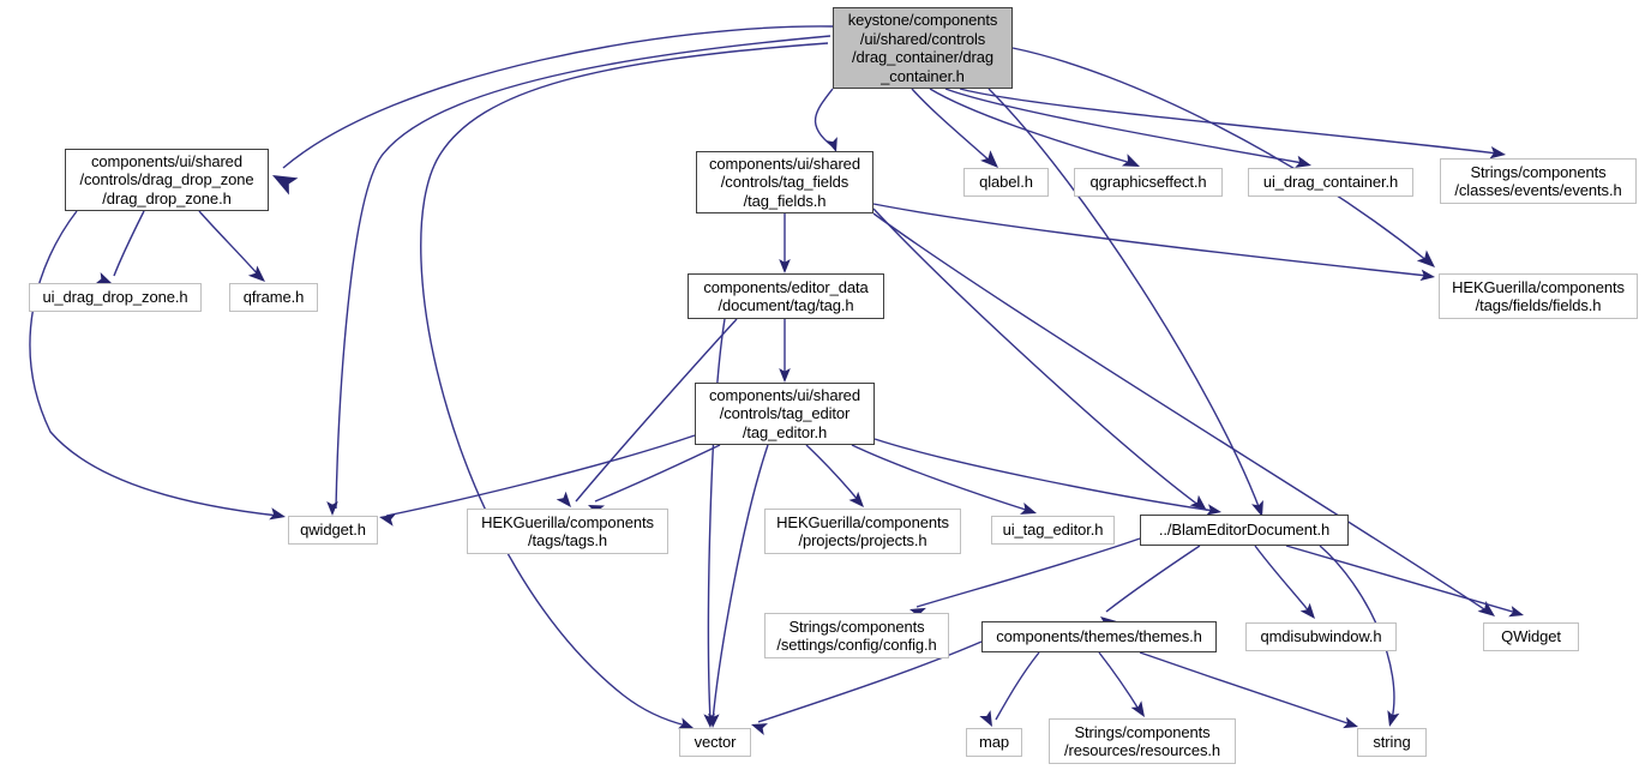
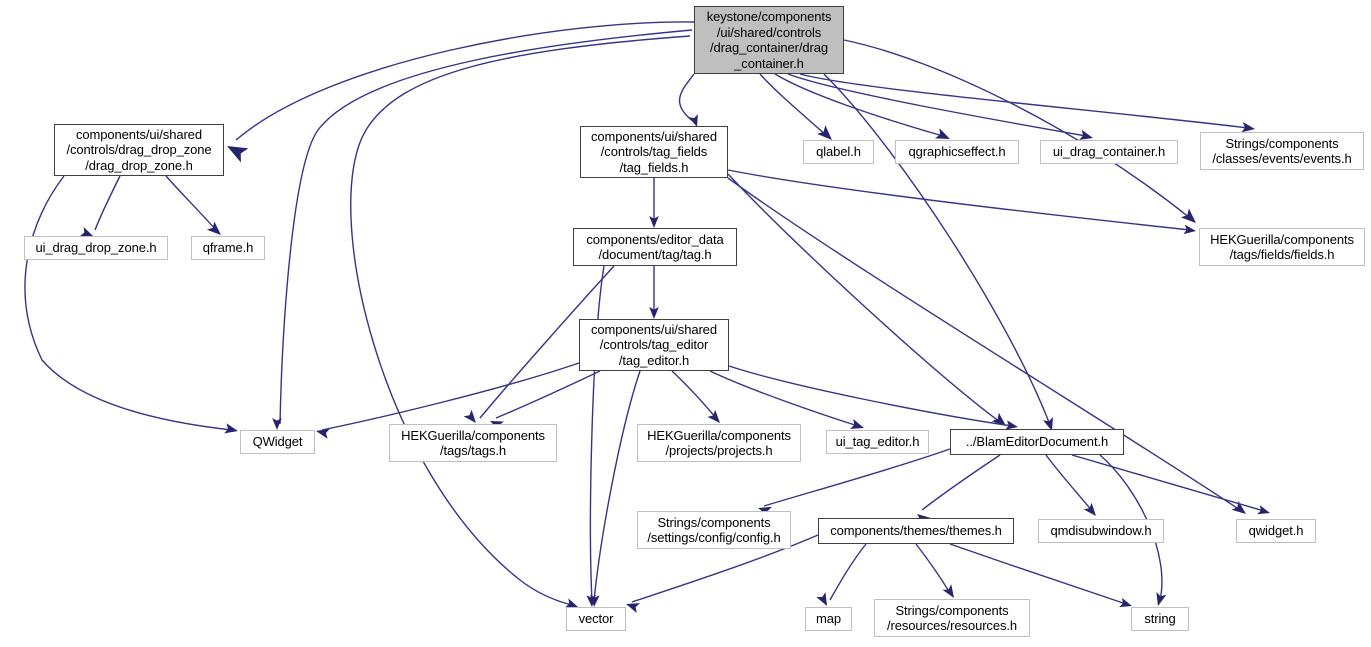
  keystone/components
  /ui/shared/controls
  /drag_container/drag
  _container.h
  components/ui/shared
  /controls/drag_drop_zone
  /drag_drop_zone.h
  ui_drag_drop_zone.h
  qframe.h
  components/ui/shared
  /controls/tag_fields
  /tag_fields.h
  qlabel.h
  qgraphicseffect.h
  ui_drag_container.h
  Strings/components
  /classes/events/events.h
  HEKGuerilla/components
  /tags/fields/fields.h
  components/editor_data
  /document/tag/tag.h
  components/ui/shared
  /controls/tag_editor
  /tag_editor.h
- qwidget.h
+ QWidget
  HEKGuerilla/components
  /tags/tags.h
  HEKGuerilla/components
  /projects/projects.h
  ui_tag_editor.h
  ../BlamEditorDocument.h
  Strings/components
  /settings/config/config.h
  components/themes/themes.h
  qmdisubwindow.h
- QWidget
+ qwidget.h
  vector
  map
  Strings/components
  /resources/resources.h
  string
